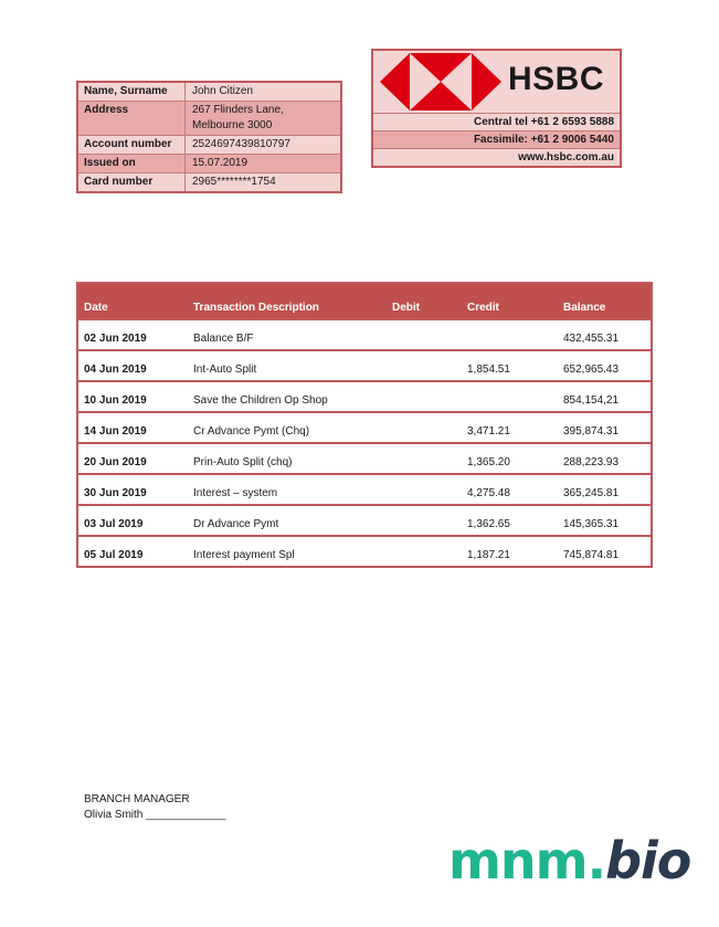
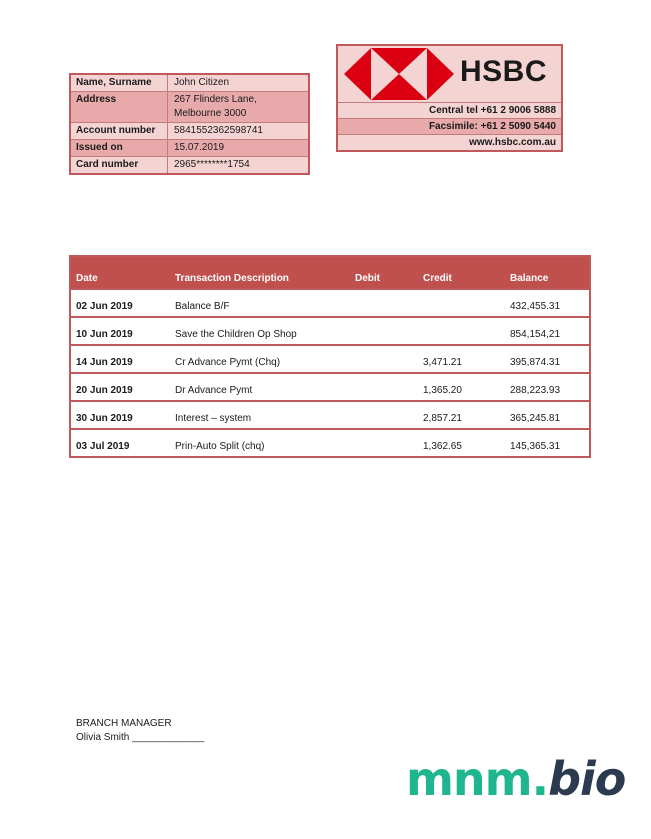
  Name, Surname
  John Citizen
  Address
  267 Flinders Lane, Melbourne 3000
  Account number
- 2524697439810797
+ 5841552362598741
  Issued on
  15.07.2019
  Card number
  2965********1754
  HSBC
- Central tel +61 2 6593 5888
+ Central tel +61 2 9006 5888
- Facsimile: +61 2 9006 5440
+ Facsimile: +61 2 5090 5440
  www.hsbc.com.au
  Date
  Transaction Description
  Debit
  Credit
  Balance
  02 Jun 2019
  Balance B/F
  432,455.31
- 04 Jun 2019
- Int-Auto Split
- 1,854.51
- 652,965.43
  10 Jun 2019
  Save the Children Op Shop
  854,154,21
  14 Jun 2019
  Cr Advance Pymt (Chq)
  3,471.21
  395,874.31
  20 Jun 2019
- Prin-Auto Split (chq)
+ Dr Advance Pymt
  1,365.20
  288,223.93
  30 Jun 2019
  Interest – system
- 4,275.48
+ 2,857.21
  365,245.81
  03 Jul 2019
- Dr Advance Pymt
+ Prin-Auto Split (chq)
  1,362.65
  145,365.31
- 05 Jul 2019
- Interest payment Spl
- 1,187.21
- 745,874.81
  BRANCH MANAGER
  Olivia Smith _____________
  mnm.bio
